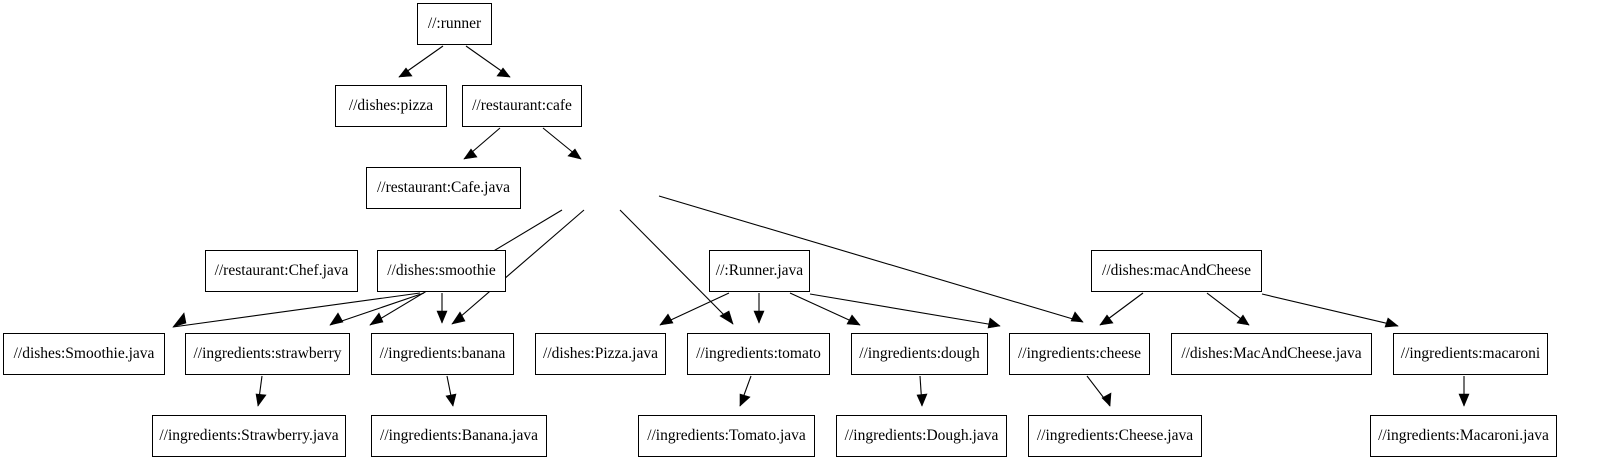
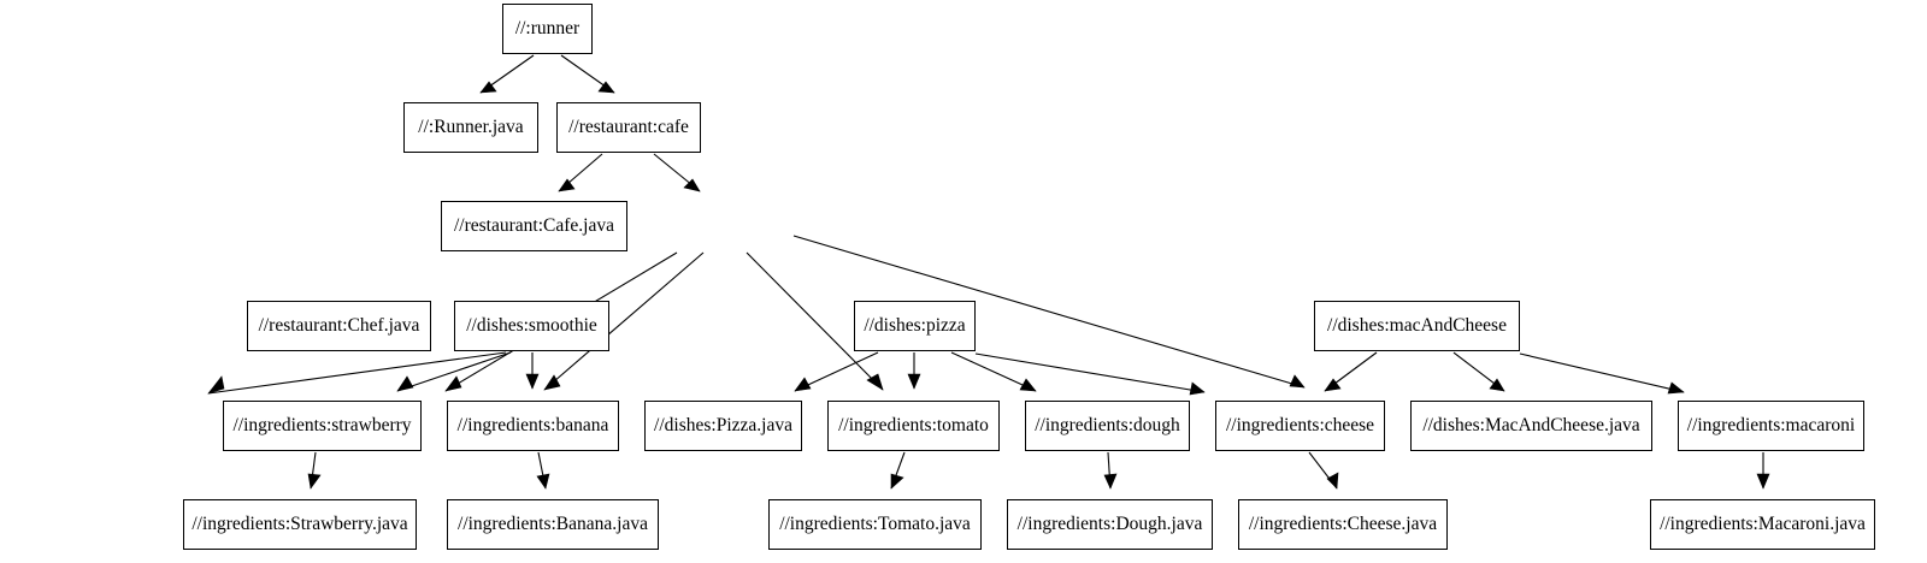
  //:runner
- //dishes:pizza
+ //:Runner.java
  //restaurant:cafe
  //restaurant:Cafe.java
  //restaurant:Chef.java
  //dishes:smoothie
- //:Runner.java
+ //dishes:pizza
  //dishes:macAndCheese
- //dishes:Smoothie.java
  //ingredients:strawberry
  //ingredients:banana
  //dishes:Pizza.java
  //ingredients:tomato
  //ingredients:dough
  //ingredients:cheese
  //dishes:MacAndCheese.java
  //ingredients:macaroni
  //ingredients:Strawberry.java
  //ingredients:Banana.java
  //ingredients:Tomato.java
  //ingredients:Dough.java
  //ingredients:Cheese.java
  //ingredients:Macaroni.java
